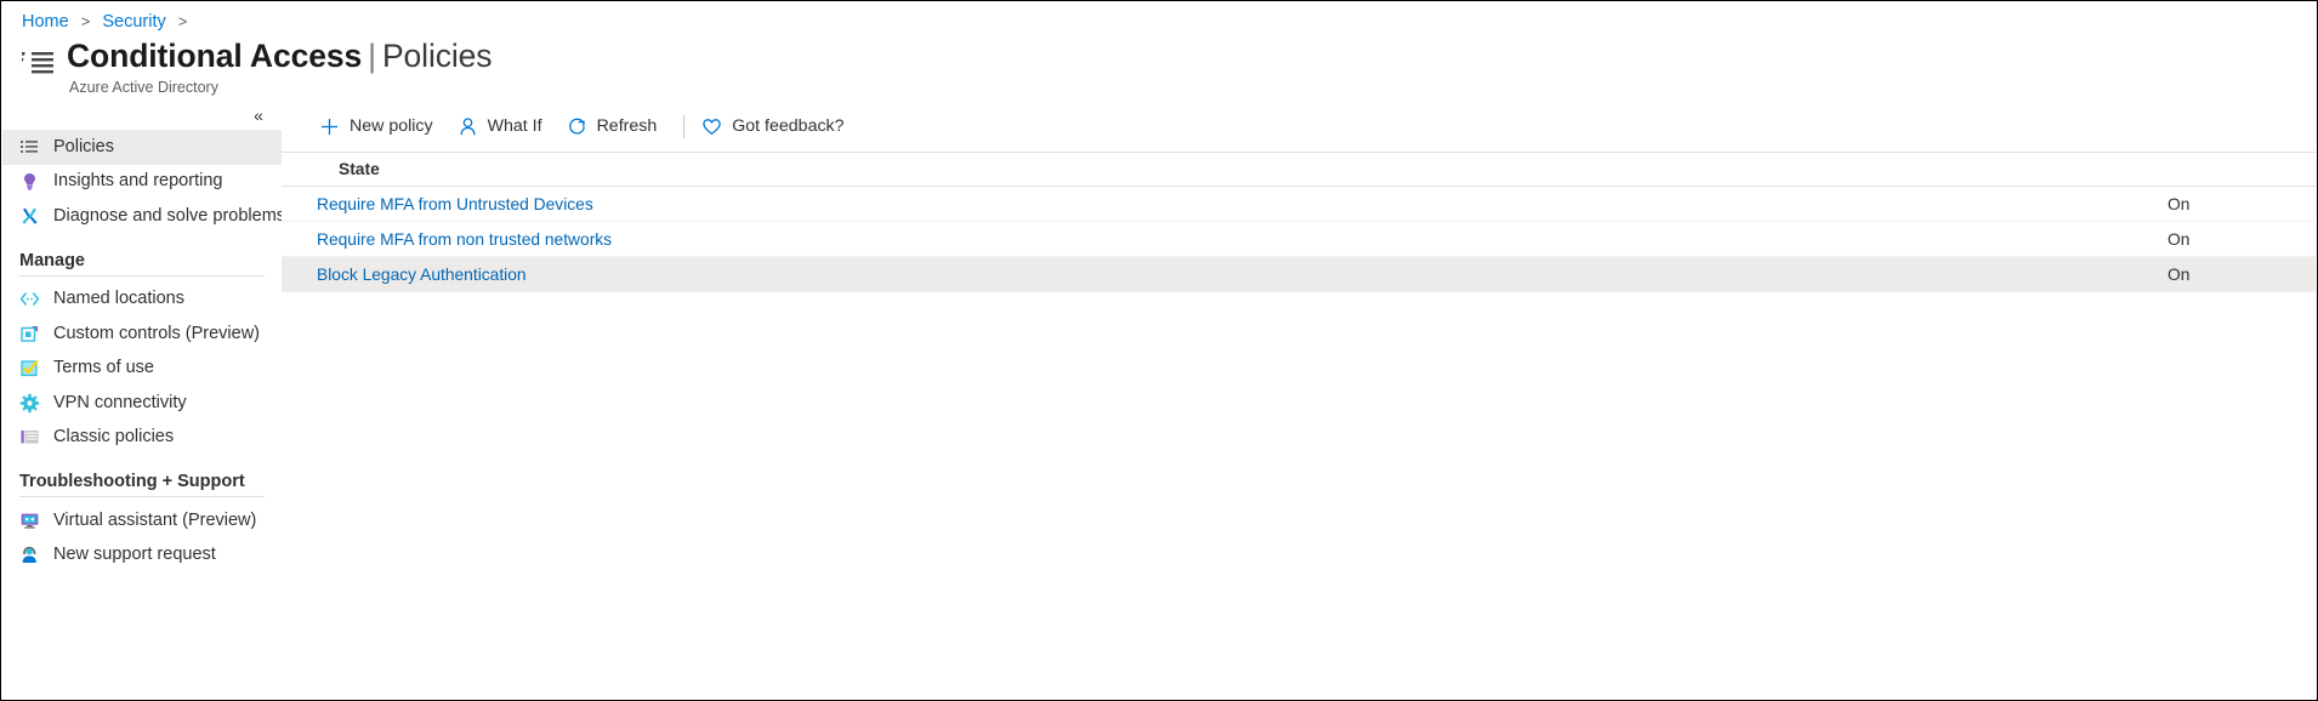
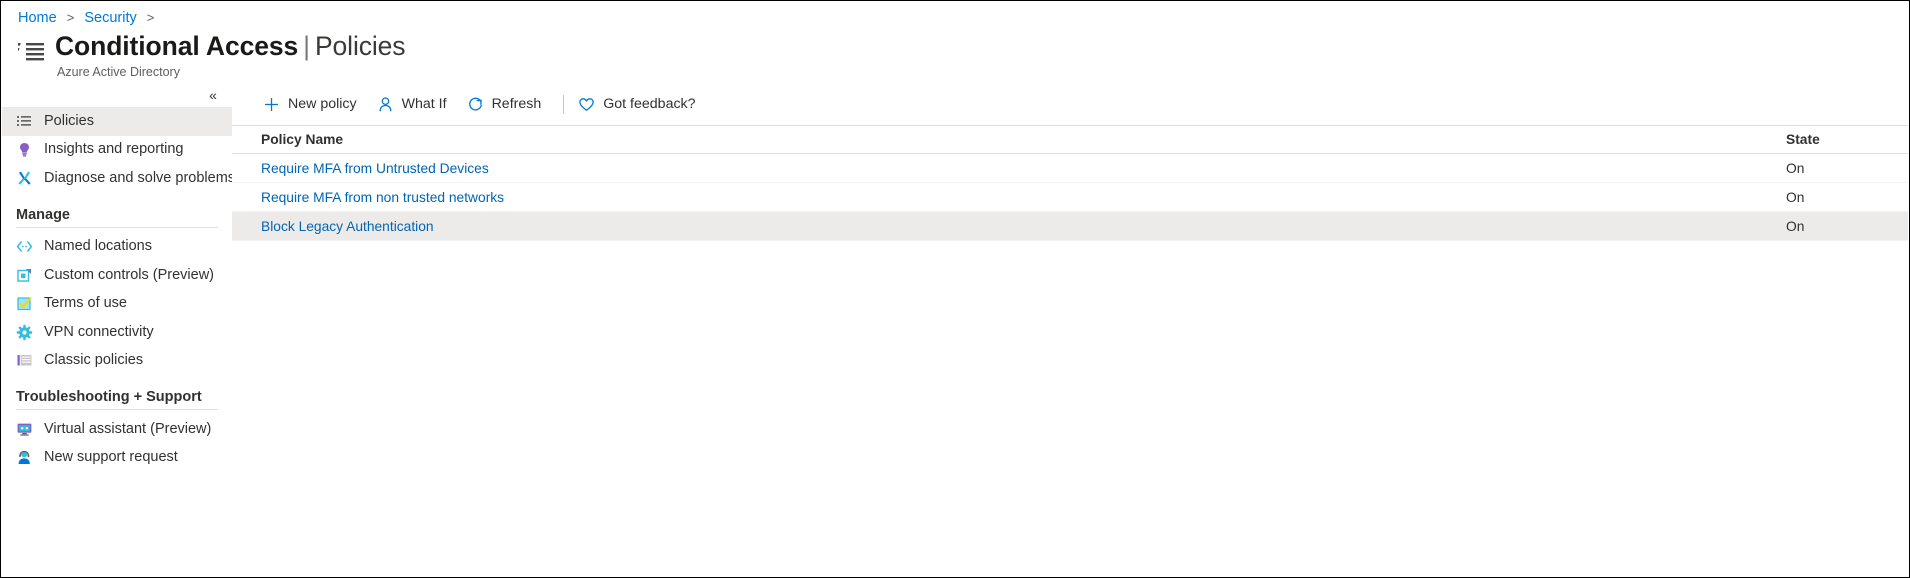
  Home > Security >
  Conditional Access | Policies
  Azure Active Directory
  «
  Policies
  Insights and reporting
  Diagnose and solve problem
  Manage
  Named locations
  Custom controls (Preview)
  Terms of use
  VPN connectivity
  Classic policies
  Troubleshooting + Support
  Virtual assistant (Preview)
  New support request
  New policy
  What If
  Refresh
  Got feedback?
+ Policy Name
  State
  Require MFA from Untrusted Devices
  On
  Require MFA from non trusted networks
  On
  Block Legacy Authentication
  On
